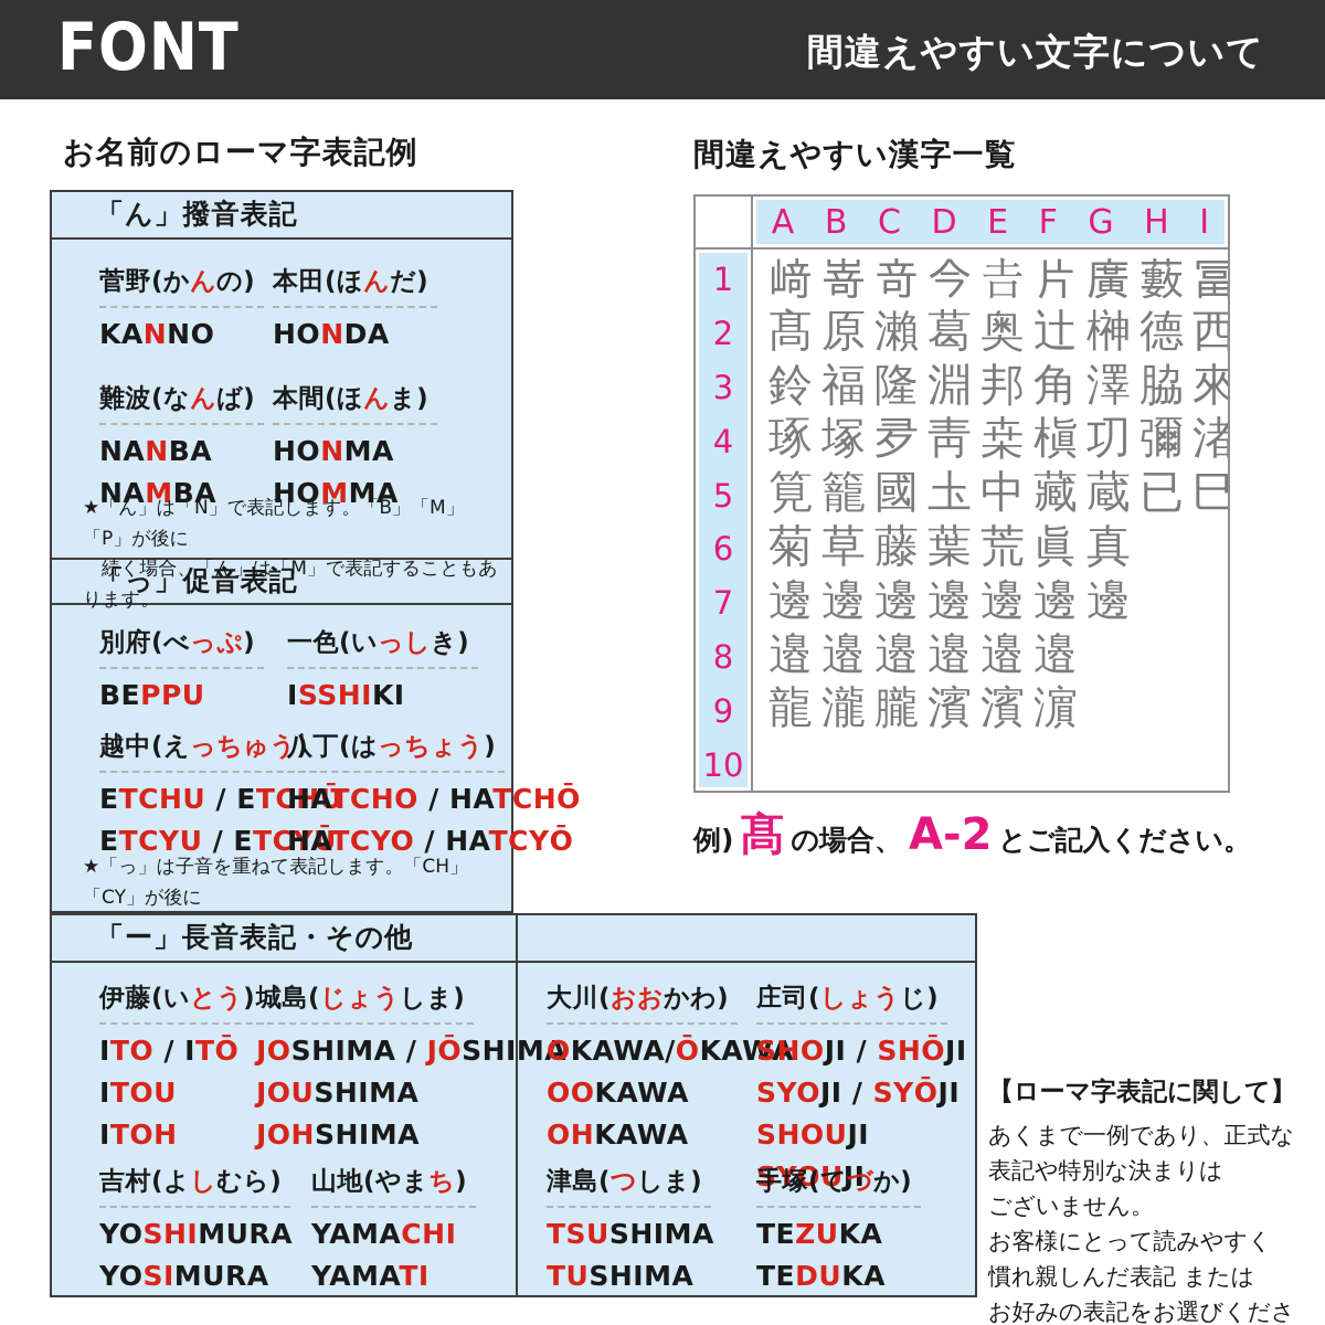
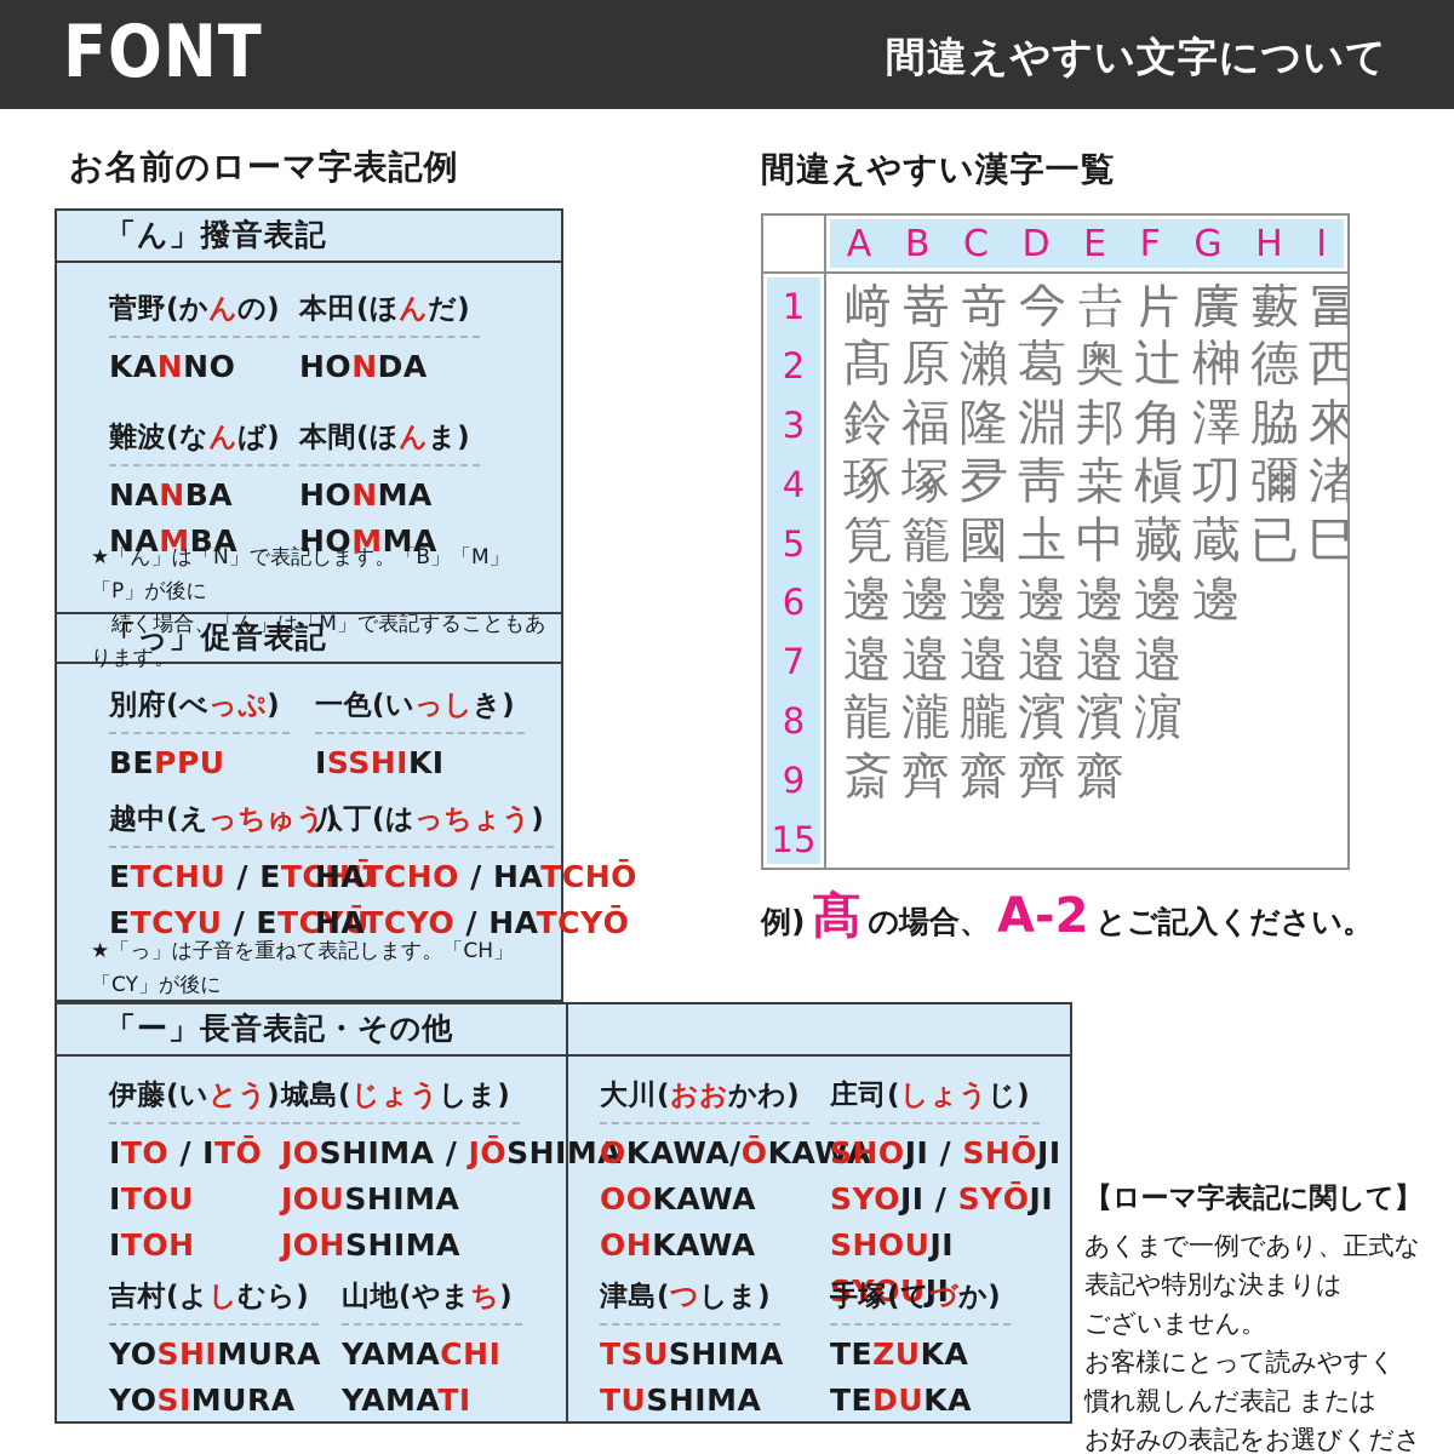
  FONT
  間違えやすい文字について
  お名前のローマ字表記例
  間違えやすい漢字一覧
  「ん」撥音表記
  菅野(かんの)
  KANNO
  本田(ほんだ)
  HONDA
  難波(なんば)
  NANBA
  NAMBA
  本間(ほんま)
  HONMA
  HOMMA
  ★「ん」は「N」で表記します。「B」「M」「P」が後に
  続く場合、「ん」は「M」で表記することもあります。
  「っ」促音表記
  別府(べっぷ)
  BEPPU
  一色(いっしき)
  ISSHIKI
  越中(えっちゅう)
  ETCHU / ETCHŪ
  ETCYU / ETCYŪ
  八丁(はっちょう)
  HATCHO / HATCHŌ
  HATCYO / HATCYŌ
  ★「っ」は子音を重ねて表記します。「CH」「CY」が後に
  「ー」長音表記・その他
  伊藤(いとう)
  ITO / ITŌ
  ITOU
  ITOH
  城島(じょうしま)
  JOSHIMA / JŌSHIMA
  JOUSHIMA
  JOHSHIMA
  大川(おおかわ)
  OKAWA/ŌKAWA
  OOKAWA
  OHKAWA
  庄司(しょうじ)
  SHOJI / SHŌJI
  SYOJI / SYŌJI
  SHOUJI
  SYOUJI
  吉村(よしむら)
  YOSHIMURA
  YOSIMURA
  山地(やまち)
  YAMACHI
  YAMATI
  津島(つしま)
  TSUSHIMA
  TUSHIMA
  手塚(てづか)
  TEZUKA
  TEDUKA
  A
  B
  C
  D
  E
  F
  G
  H
  I
  1
  2
  3
  4
  5
  6
  7
  8
  9
- 10
+ 15
  﨑嵜竒今𠮷片廣藪冨
  髙原瀨葛奥辻榊德西
  鈴福隆淵邦角澤脇來
  琢塚夛靑桒槇㓛彌渚
  筧籠國圡中藏蔵已巳
- 菊草藤葉荒眞真
  邊邊邊邊邊邊邊
  邉邉邉邉邉邉
  龍瀧朧濱濱濵
+ 斎齊齋齊齋
  例)
  髙
  の場合、
  A-2
  とご記入ください。
  【ローマ字表記に関して】
  あくまで一例であり、正式な
  表記や特別な決まりは
  ございません。
  お客様にとって読みやすく
  慣れ親しんだ表記 または
  お好みの表記をお選びくださ
